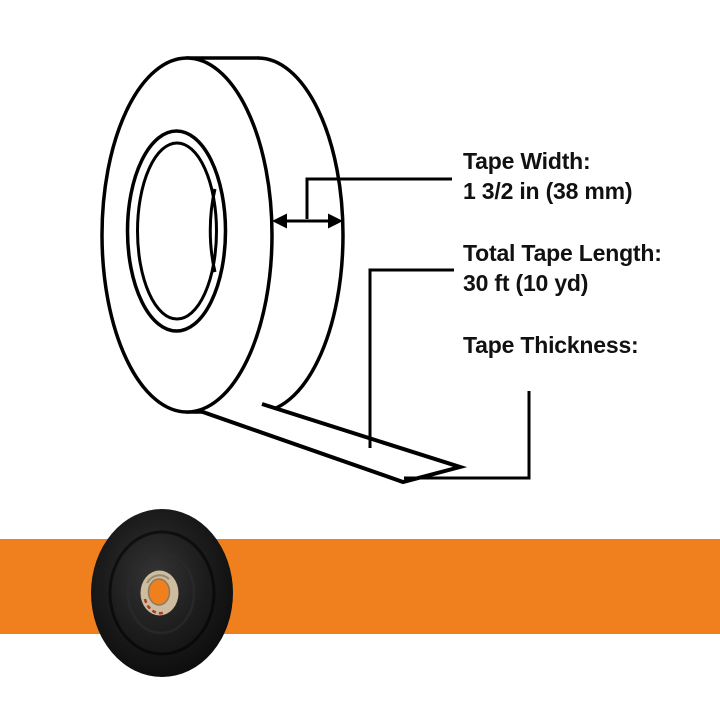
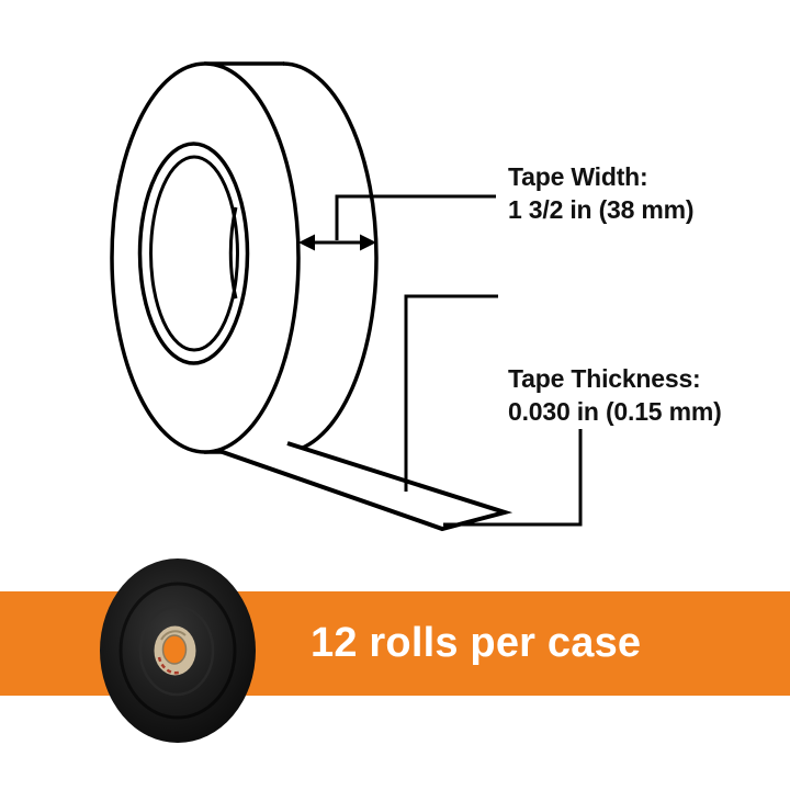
  Tape Width:
  1 3/2 in (38 mm)
- Total Tape Length:
- 30 ft (10 yd)
  Tape Thickness:
+ 0.030 in (0.15 mm)
+ 12 rolls per case
